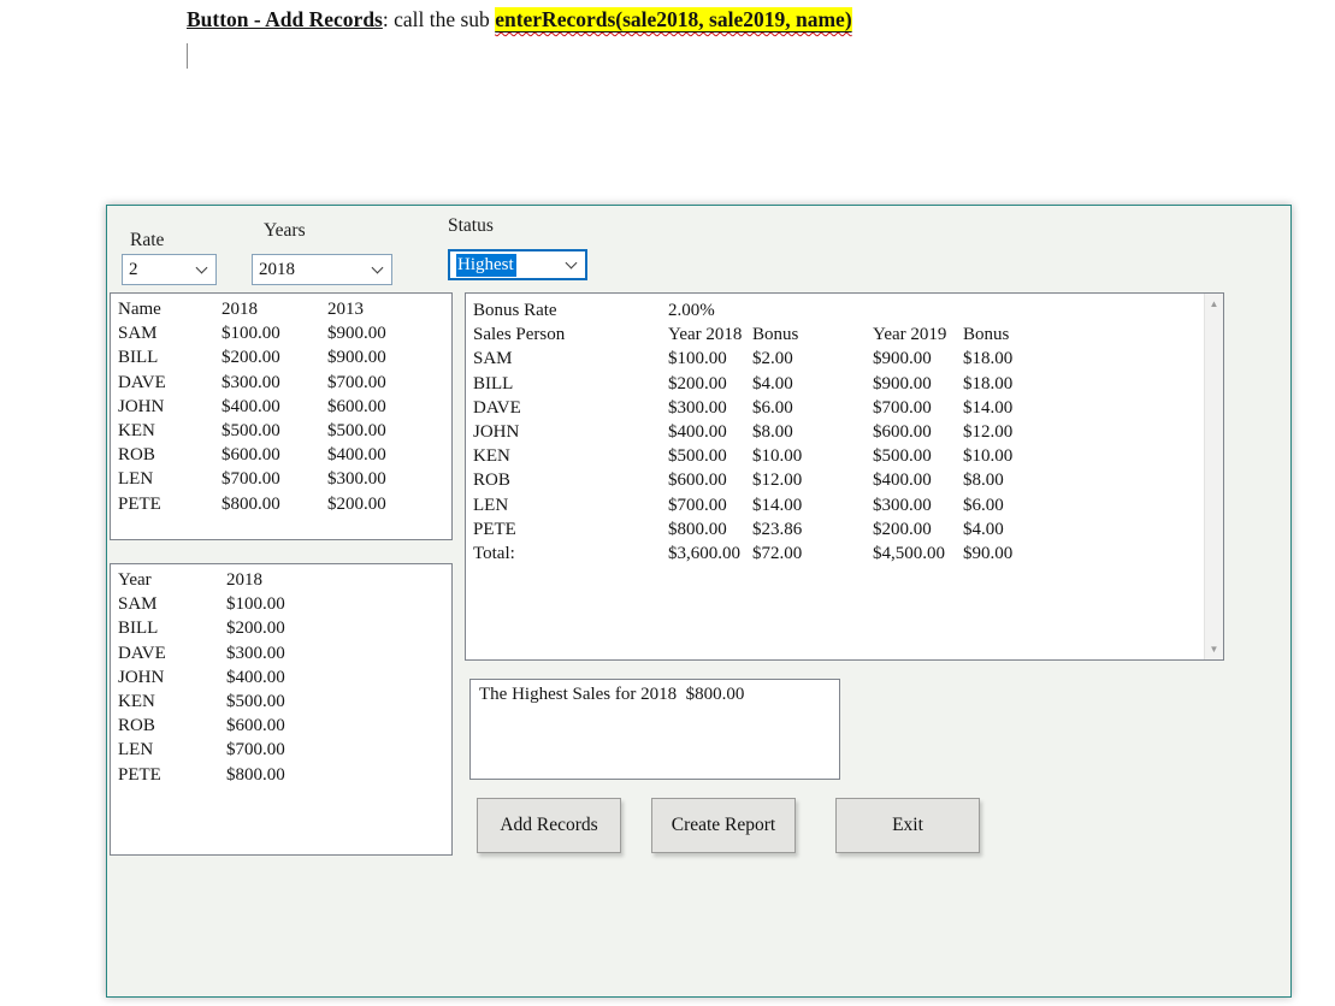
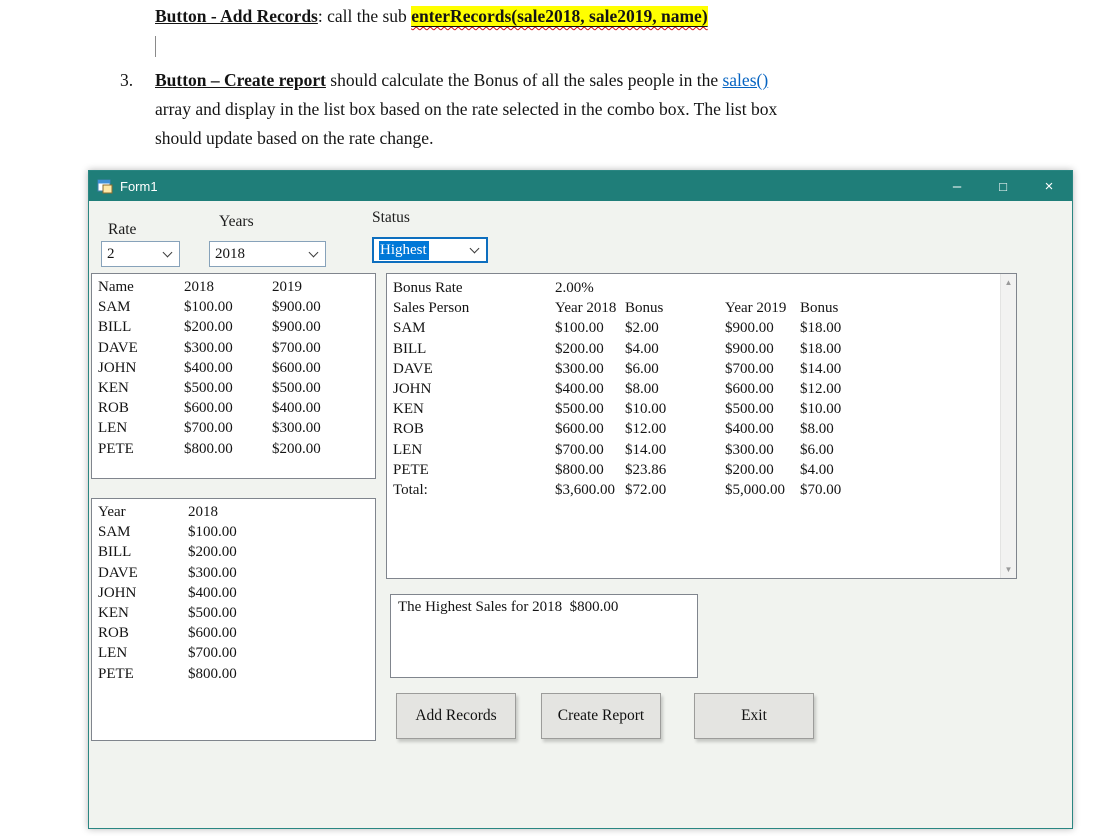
  Button - Add Records: call the sub enterRecords(sale2018, sale2019, name)
+ 3. Button – Create report should calculate the Bonus of all the sales people in the sales()
+ array and display in the list box based on the rate selected in the combo box. The list box
+ should update based on the rate change.
+ Form1
+ –
+ □
+ ×
  Rate
  Years
  Status
  2
  2018
  Highest
  Name
  2018
- 2013
+ 2019
  SAM
  $100.00
  $900.00
  BILL
  $200.00
  $900.00
  DAVE
  $300.00
  $700.00
  JOHN
  $400.00
  $600.00
  KEN
  $500.00
  $500.00
  ROB
  $600.00
  $400.00
  LEN
  $700.00
  $300.00
  PETE
  $800.00
  $200.00
  Year
  2018
  SAM
  $100.00
  BILL
  $200.00
  DAVE
  $300.00
  JOHN
  $400.00
  KEN
  $500.00
  ROB
  $600.00
  LEN
  $700.00
  PETE
  $800.00
  Bonus Rate
  2.00%
  Sales Person
  Year 2018
  Bonus
  Year 2019
  Bonus
  SAM
  $100.00
  $2.00
  $900.00
  $18.00
  BILL
  $200.00
  $4.00
  $900.00
  $18.00
  DAVE
  $300.00
  $6.00
  $700.00
  $14.00
  JOHN
  $400.00
  $8.00
  $600.00
  $12.00
  KEN
  $500.00
  $10.00
  $500.00
  $10.00
  ROB
  $600.00
  $12.00
  $400.00
  $8.00
  LEN
  $700.00
  $14.00
  $300.00
  $6.00
  PETE
  $800.00
  $23.86
  $200.00
  $4.00
  Total:
  $3,600.00
  $72.00
- $4,500.00
+ $5,000.00
- $90.00
+ $70.00
  ▲
  ▼
  The Highest Sales for 2018 $800.00
  Add Records
  Create Report
  Exit
